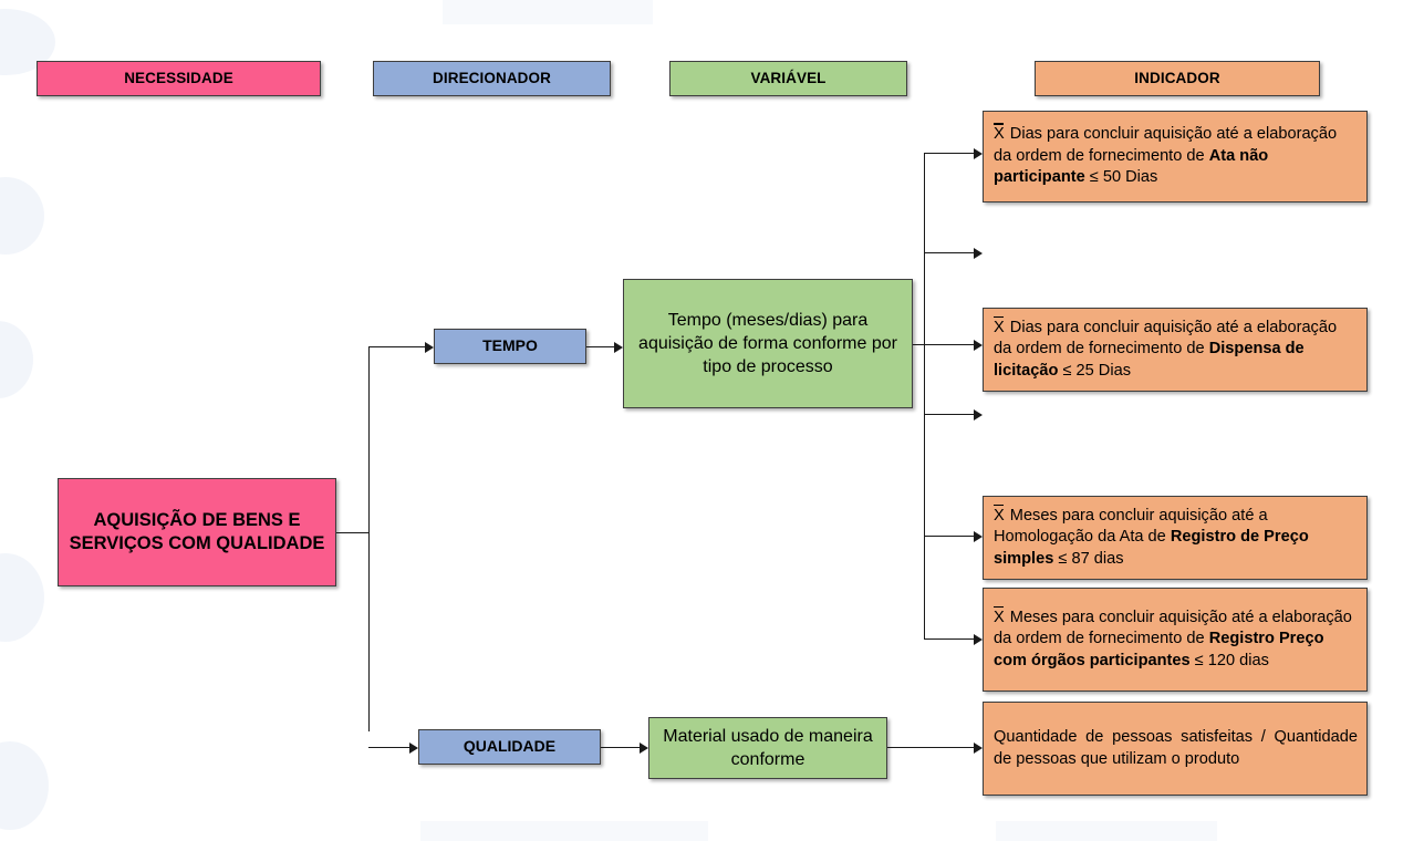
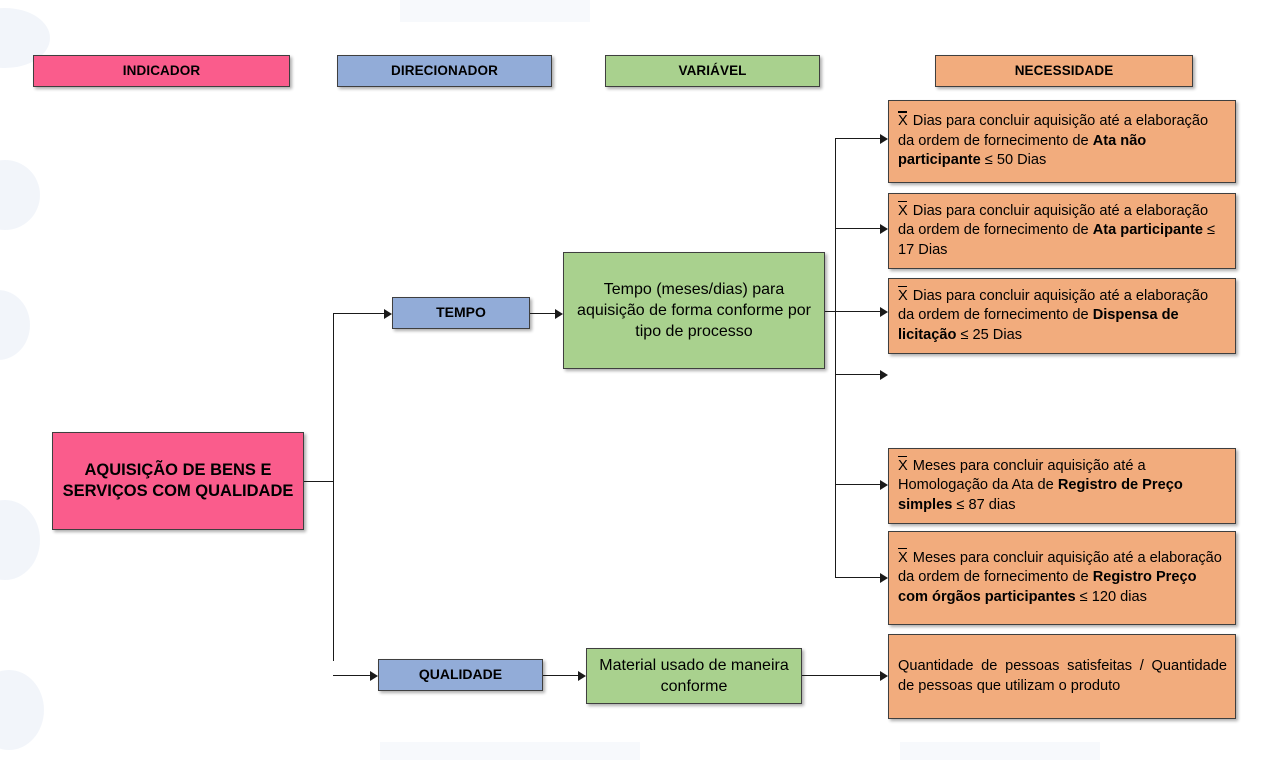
- NECESSIDADE
+ INDICADOR
  DIRECIONADOR
  VARIÁVEL
- INDICADOR
+ NECESSIDADE
  AQUISIÇÃO DE BENS E SERVIÇOS COM QUALIDADE
  TEMPO
  QUALIDADE
  Tempo (meses/dias) para aquisição de forma conforme por tipo de processo
  Material usado de maneira conforme
  X Dias para concluir aquisição até a elaboração da ordem de fornecimento de Ata não participante ≤ 50 Dias
+ X Dias para concluir aquisição até a elaboração da ordem de fornecimento de Ata participante ≤ 17 Dias
  X Dias para concluir aquisição até a elaboração da ordem de fornecimento de Dispensa de licitação ≤ 25 Dias
  X Meses para concluir aquisição até a Homologação da Ata de Registro de Preço simples ≤ 87 dias
  X Meses para concluir aquisição até a elaboração da ordem de fornecimento de Registro Preço com órgãos participantes ≤ 120 dias
  Quantidade de pessoas satisfeitas / Quantidade de pessoas que utilizam o produto
